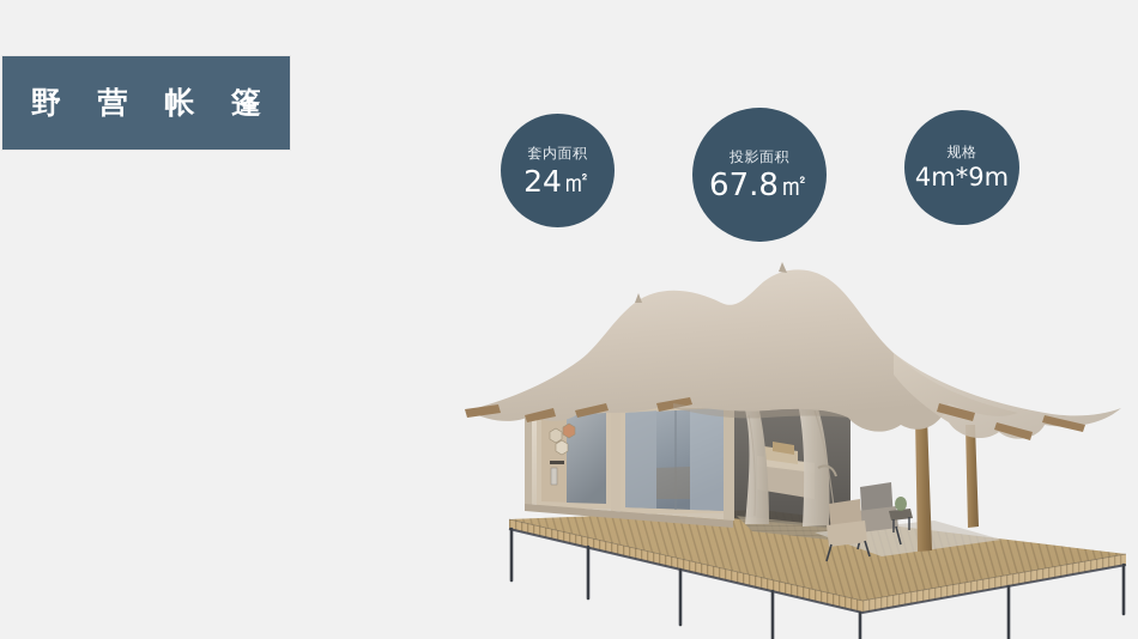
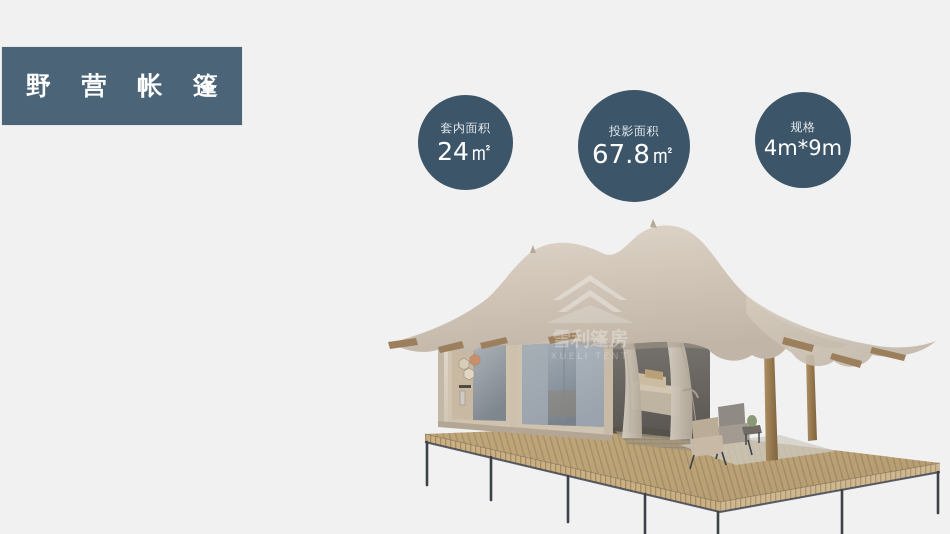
  野 营 帐 篷
  套内面积
  24㎡
  投影面积
  67.8㎡
  规格
  4m*9m
+ 雪利篷房
+ XUELI TENT
